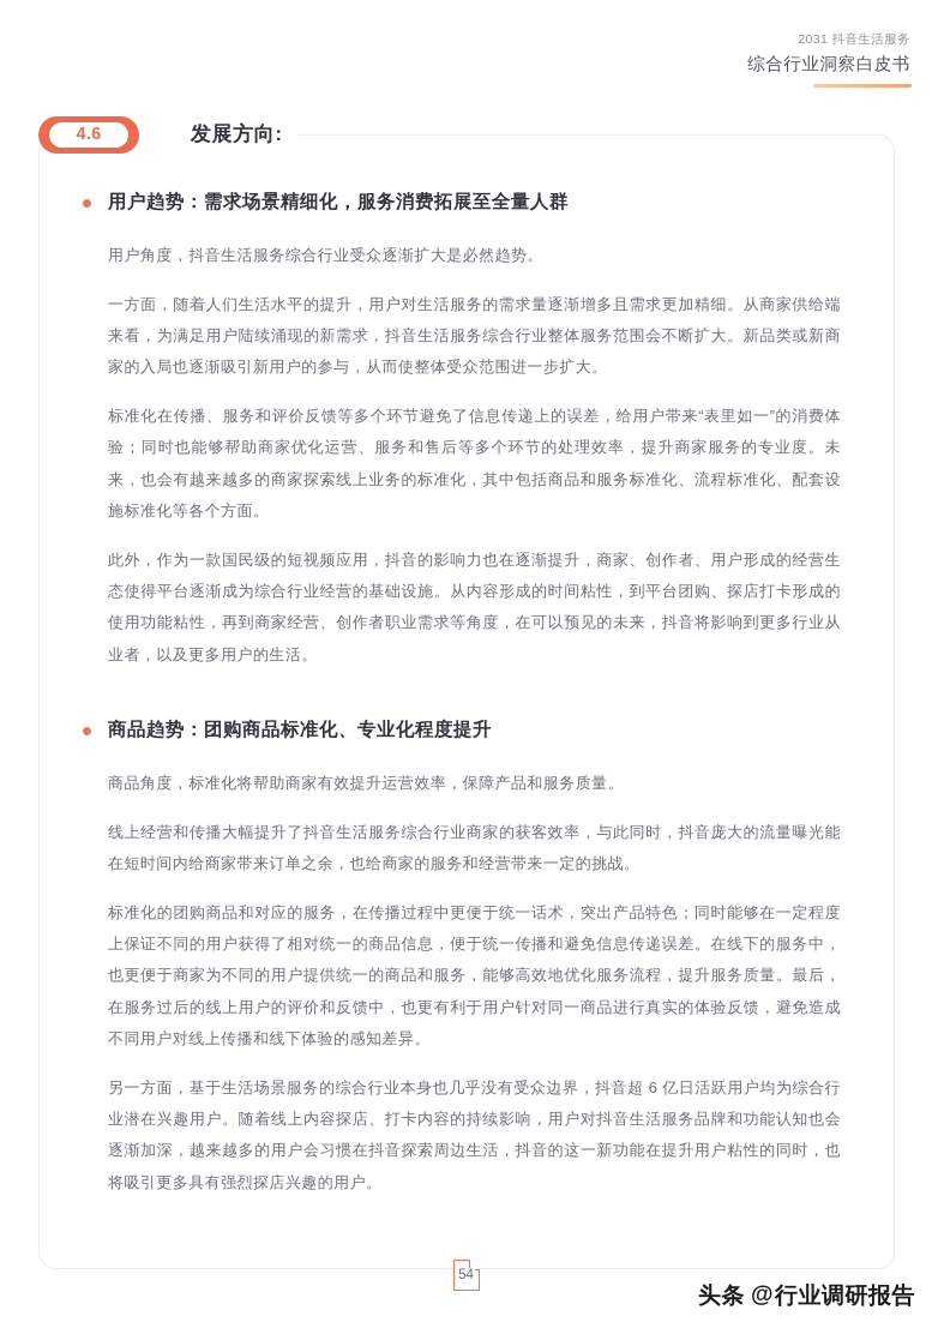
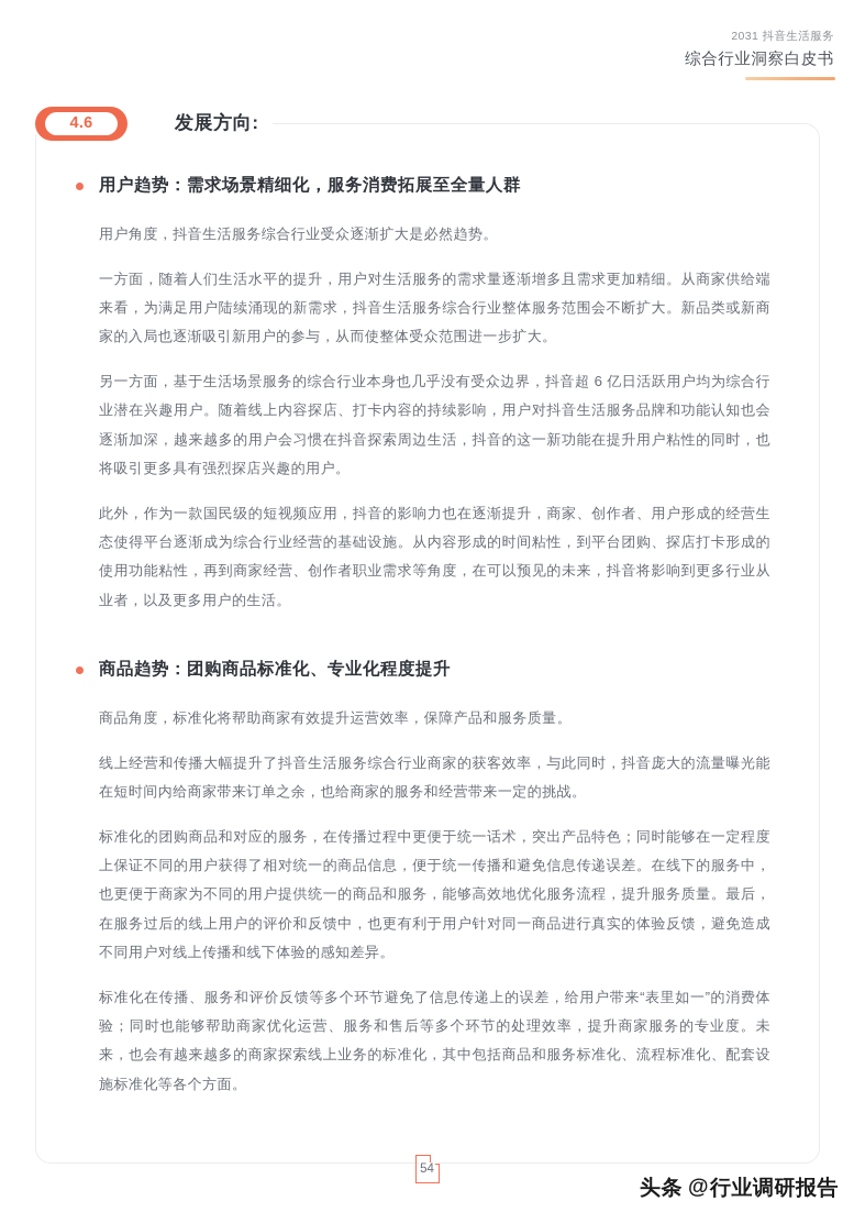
  2031 抖音生活服务
  综合行业洞察白皮书
  用户趋势：需求场景精细化，服务消费拓展至全量人群
  用户角度，抖音生活服务综合行业受众逐渐扩大是必然趋势。
  一方面，随着人们生活水平的提升，用户对生活服务的需求量逐渐增多且需求更加精细。从商家供给端来看，为满足用户陆续涌现的新需求，抖音生活服务综合行业整体服务范围会不断扩大。新品类或新商家的入局也逐渐吸引新用户的参与，从而使整体受众范围进一步扩大。
- 标准化在传播、服务和评价反馈等多个环节避免了信息传递上的误差，给用户带来“表里如一”的消费体验；同时也能够帮助商家优化运营、服务和售后等多个环节的处理效率，提升商家服务的专业度。未来，也会有越来越多的商家探索线上业务的标准化，其中包括商品和服务标准化、流程标准化、配套设施标准化等各个方面。
+ 另一方面，基于生活场景服务的综合行业本身也几乎没有受众边界，抖音超 6 亿日活跃用户均为综合行业潜在兴趣用户。随着线上内容探店、打卡内容的持续影响，用户对抖音生活服务品牌和功能认知也会逐渐加深，越来越多的用户会习惯在抖音探索周边生活，抖音的这一新功能在提升用户粘性的同时，也将吸引更多具有强烈探店兴趣的用户。
  此外，作为一款国民级的短视频应用，抖音的影响力也在逐渐提升，商家、创作者、用户形成的经营生态使得平台逐渐成为综合行业经营的基础设施。从内容形成的时间粘性，到平台团购、探店打卡形成的使用功能粘性，再到商家经营、创作者职业需求等角度，在可以预见的未来，抖音将影响到更多行业从业者，以及更多用户的生活。
  商品趋势：团购商品标准化、专业化程度提升
  商品角度，标准化将帮助商家有效提升运营效率，保障产品和服务质量。
  线上经营和传播大幅提升了抖音生活服务综合行业商家的获客效率，与此同时，抖音庞大的流量曝光能在短时间内给商家带来订单之余，也给商家的服务和经营带来一定的挑战。
  标准化的团购商品和对应的服务，在传播过程中更便于统一话术，突出产品特色；同时能够在一定程度上保证不同的用户获得了相对统一的商品信息，便于统一传播和避免信息传递误差。在线下的服务中，也更便于商家为不同的用户提供统一的商品和服务，能够高效地优化服务流程，提升服务质量。最后，在服务过后的线上用户的评价和反馈中，也更有利于用户针对同一商品进行真实的体验反馈，避免造成不同用户对线上传播和线下体验的感知差异。
- 另一方面，基于生活场景服务的综合行业本身也几乎没有受众边界，抖音超 6 亿日活跃用户均为综合行业潜在兴趣用户。随着线上内容探店、打卡内容的持续影响，用户对抖音生活服务品牌和功能认知也会逐渐加深，越来越多的用户会习惯在抖音探索周边生活，抖音的这一新功能在提升用户粘性的同时，也将吸引更多具有强烈探店兴趣的用户。
+ 标准化在传播、服务和评价反馈等多个环节避免了信息传递上的误差，给用户带来“表里如一”的消费体验；同时也能够帮助商家优化运营、服务和售后等多个环节的处理效率，提升商家服务的专业度。未来，也会有越来越多的商家探索线上业务的标准化，其中包括商品和服务标准化、流程标准化、配套设施标准化等各个方面。
  4.6
  发展方向:
  54
  头条
  @
  行业调研报告
